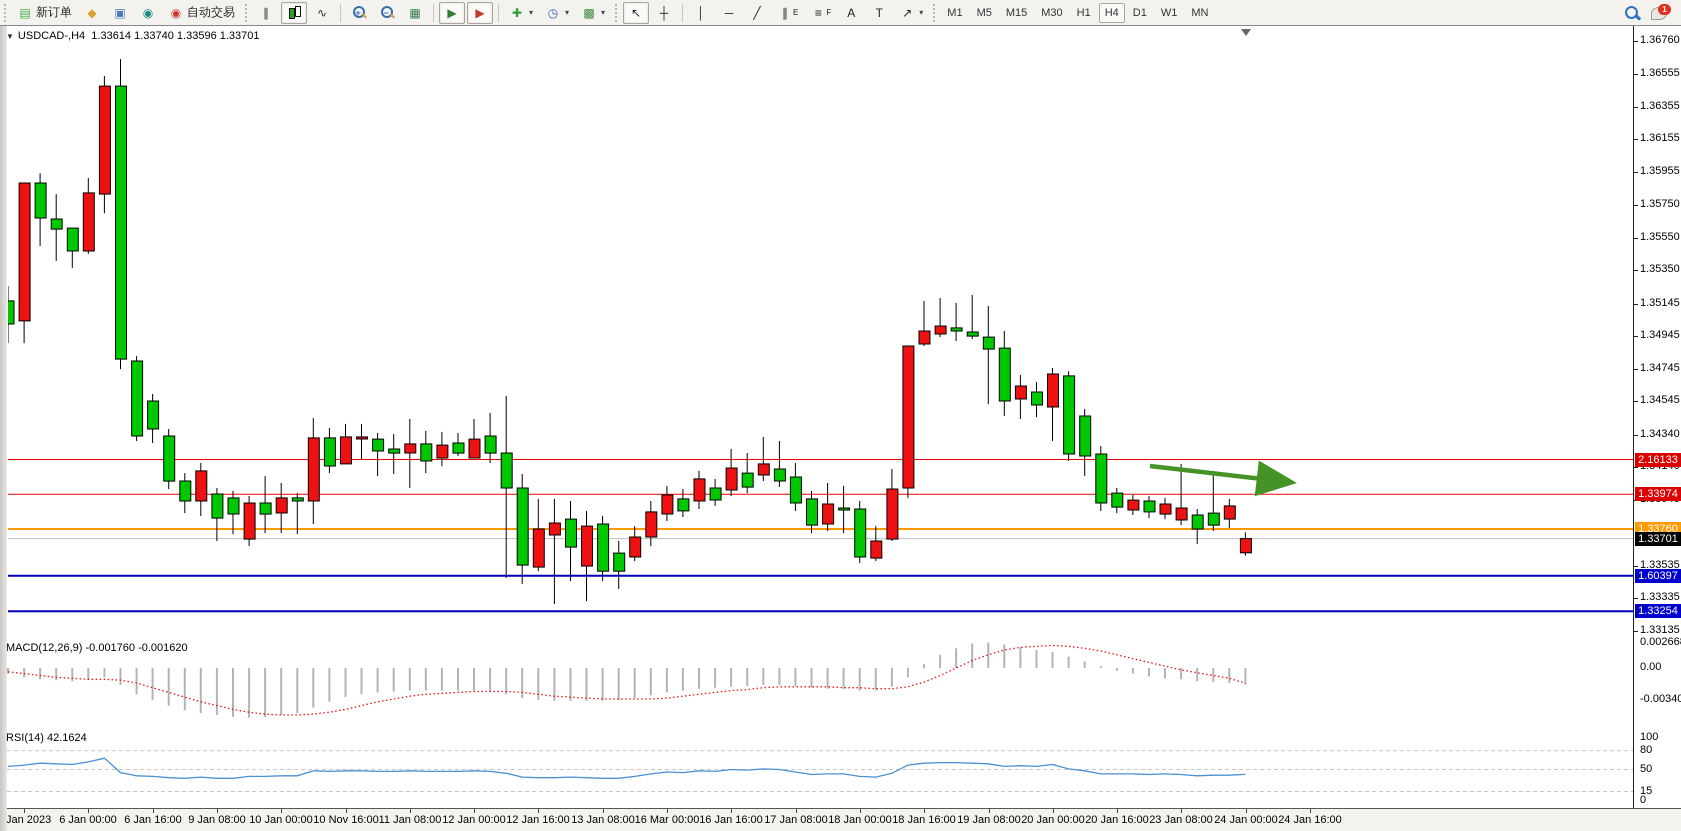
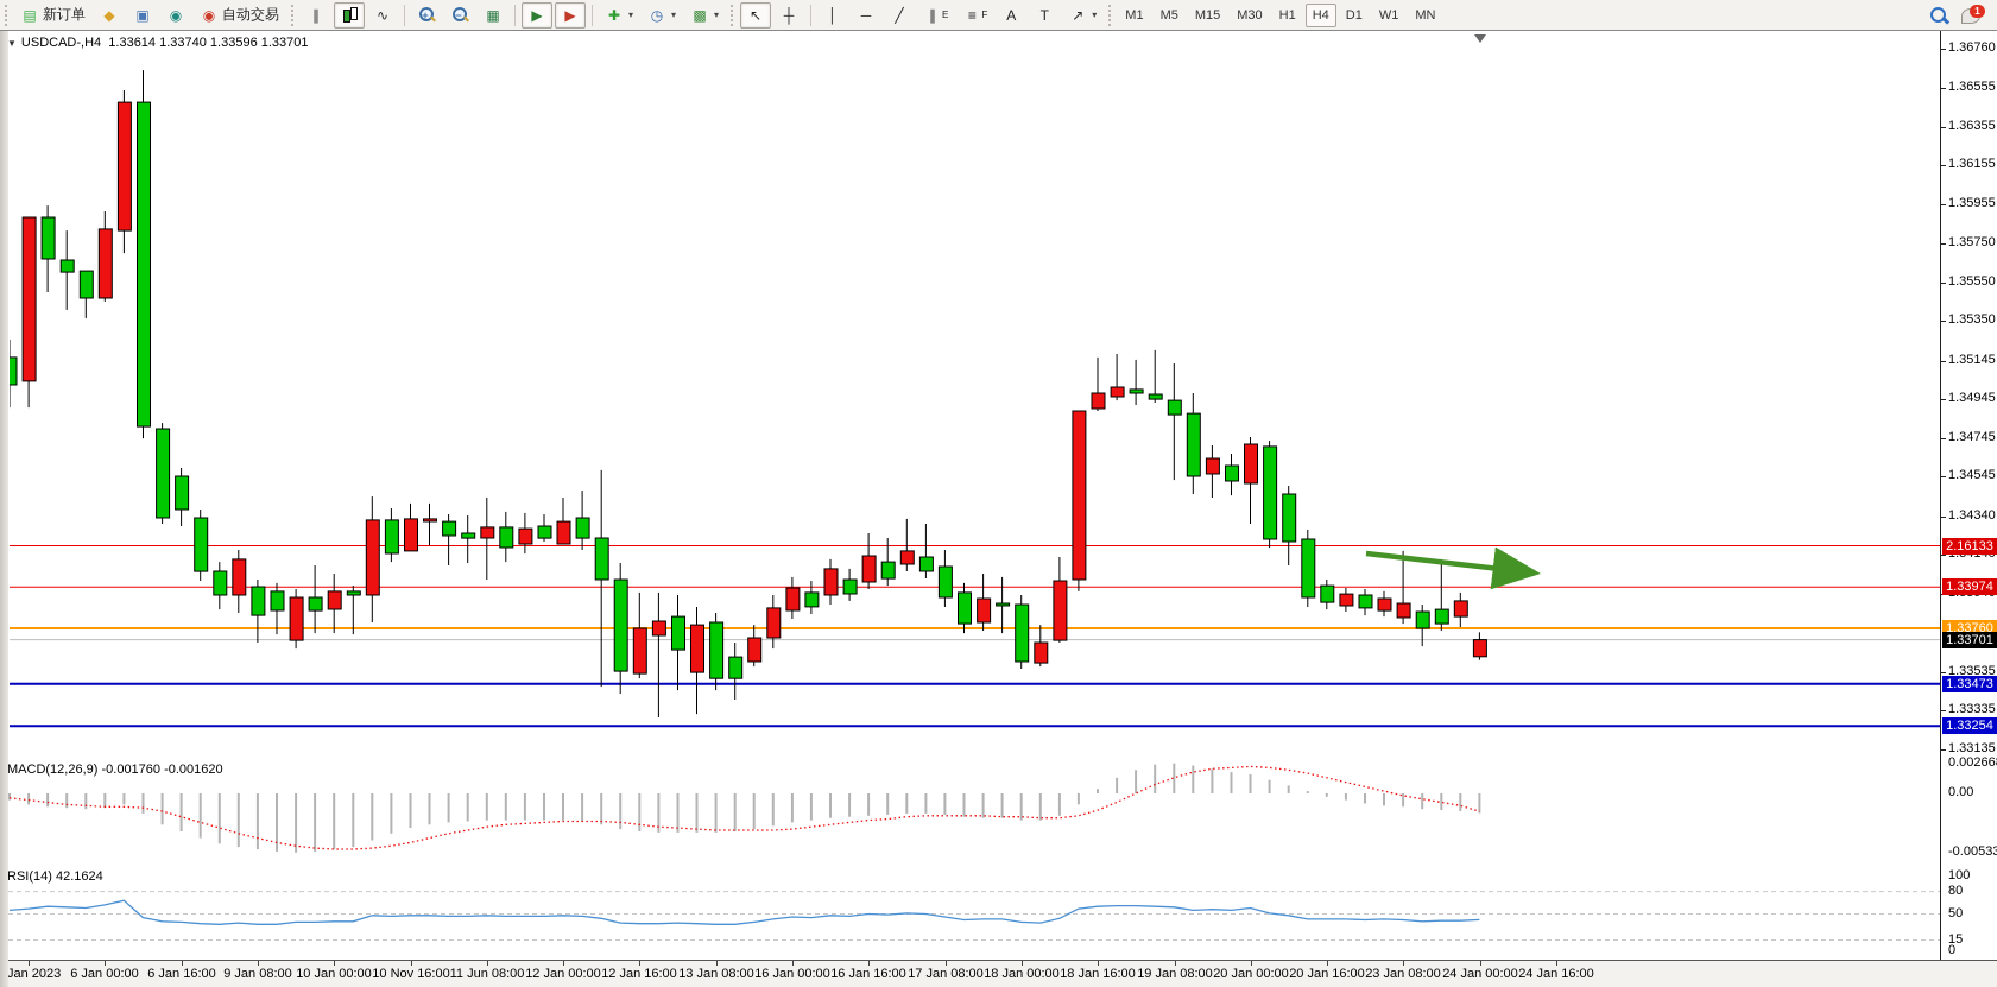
  ▤
  新订单
  ◆
  ▣
  ◉
  ◉
  自动交易
  ∥
  ∿
  +
  −
  ▦
  ▶
  ▶
  ✚
  ▾
  ◷
  ▾
  ▩
  ▾
  ↖
  ┼
  │
  ─
  ╱
  ∥
  E
  ≡
  F
  A
  T
  ↗
  ▾
  M1
  M5
  M15
  M30
  H1
  H4
  D1
  W1
  MN
  1
  ▼ USDCAD-,H4 1.33614 1.33740 1.33596 1.33701
  MACD(12,26,9) -0.001760 -0.001620
  RSI(14) 42.1624
  1.36760
  1.36555
  1.36355
  1.36155
  1.35955
  1.35750
  1.35550
  1.35350
  1.35145
  1.34945
  1.34745
  1.34545
  1.34340
  1.33535
  1.33335
  1.33135
  2.16133
  1.33974
  1.33760
  1.33701
- 1.60397
+ 1.33473
  1.33254
  0.00266
  0.00
- -0.00340
+ -0.00533
  100
  80
  50
  15
  0
  Jan 2023
  6 Jan 00:00
  6 Jan 16:00
  9 Jan 08:00
  10 Jan 00:00
  10 Nov 16:00
- 11 Jan 08:00
+ 11 Jun 08:00
  12 Jan 00:00
  12 Jan 16:00
  13 Jan 08:00
- 16 Mar 00:00
+ 16 Jan 00:00
  16 Jan 16:00
  17 Jan 08:00
  18 Jan 00:00
  18 Jan 16:00
  19 Jan 08:00
  20 Jan 00:00
  20 Jan 16:00
  23 Jan 08:00
  24 Jan 00:00
  24 Jan 16:00
